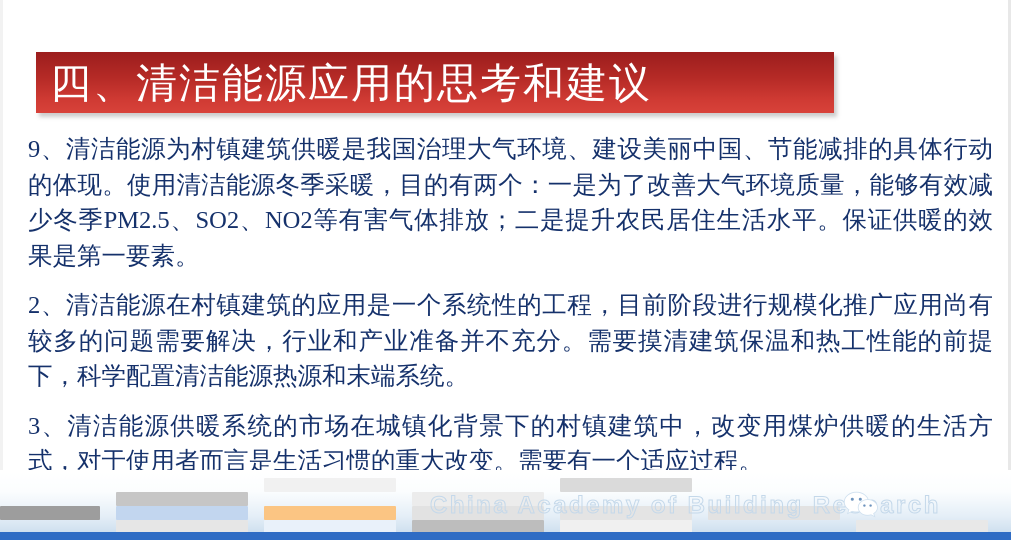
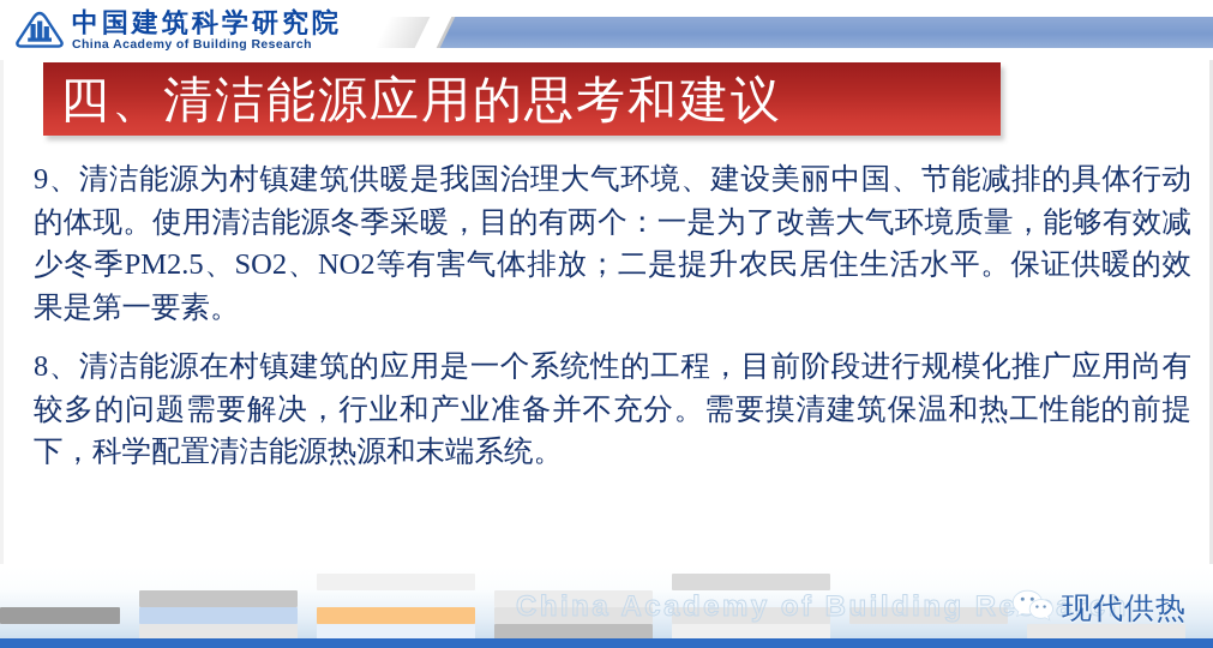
+ 中国建筑科学研究院
+ China Academy of Building Research
  四、清洁能源应用的思考和建议
  9、清洁能源为村镇建筑供暖是我国治理大气环境、建设美丽中国、节能减排的具体行动的体现。使用清洁能源冬季采暖，目的有两个：一是为了改善大气环境质量，能够有效减少冬季PM2.5、SO2、NO2等有害气体排放；二是提升农民居住生活水平。保证供暖的效果是第一要素。
- 2、清洁能源在村镇建筑的应用是一个系统性的工程，目前阶段进行规模化推广应用尚有较多的问题需要解决，行业和产业准备并不充分。需要摸清建筑保温和热工性能的前提下，科学配置清洁能源热源和末端系统。
+ 8、清洁能源在村镇建筑的应用是一个系统性的工程，目前阶段进行规模化推广应用尚有较多的问题需要解决，行业和产业准备并不充分。需要摸清建筑保温和热工性能的前提下，科学配置清洁能源热源和末端系统。
- 3、清洁能源供暖系统的市场在城镇化背景下的村镇建筑中，改变用煤炉供暖的生活方式，对于使用者而言是生活习惯的重大改变。需要有一个适应过程。
  China Academy of Building Rearch
+ 现代供热
